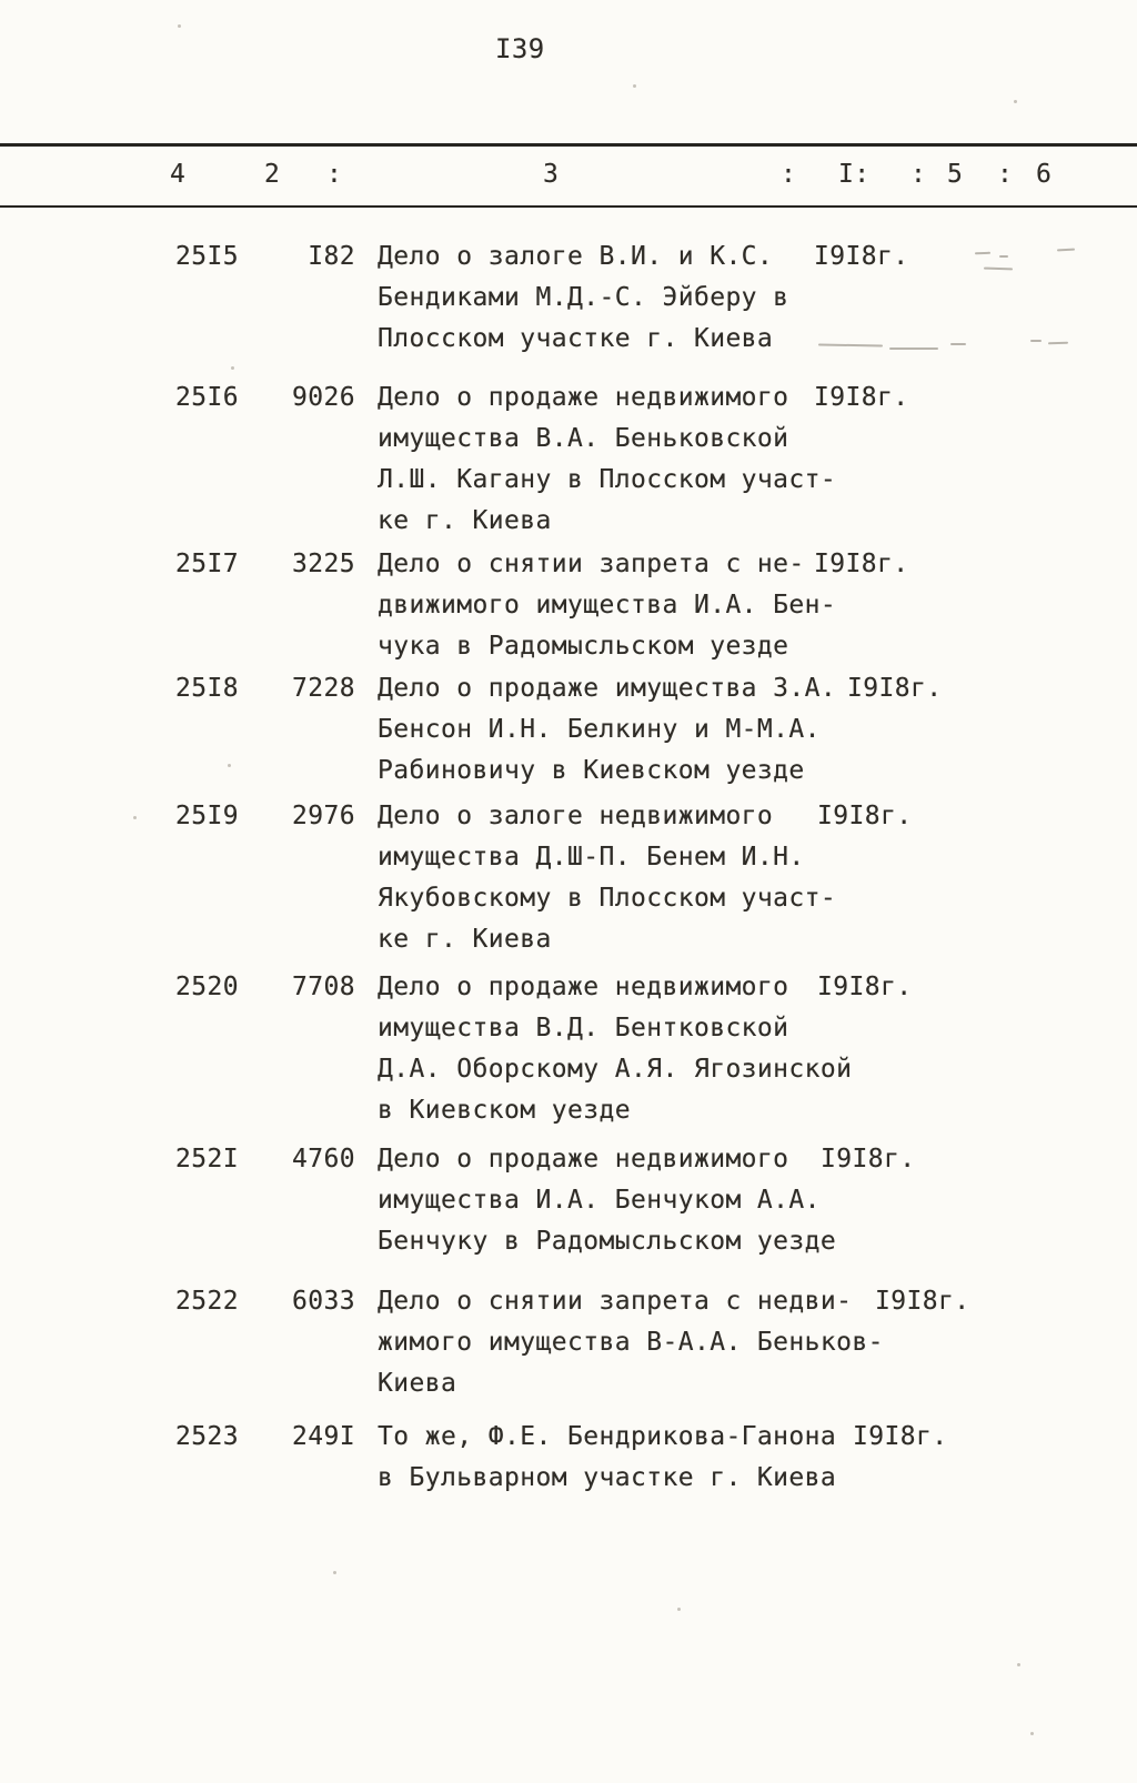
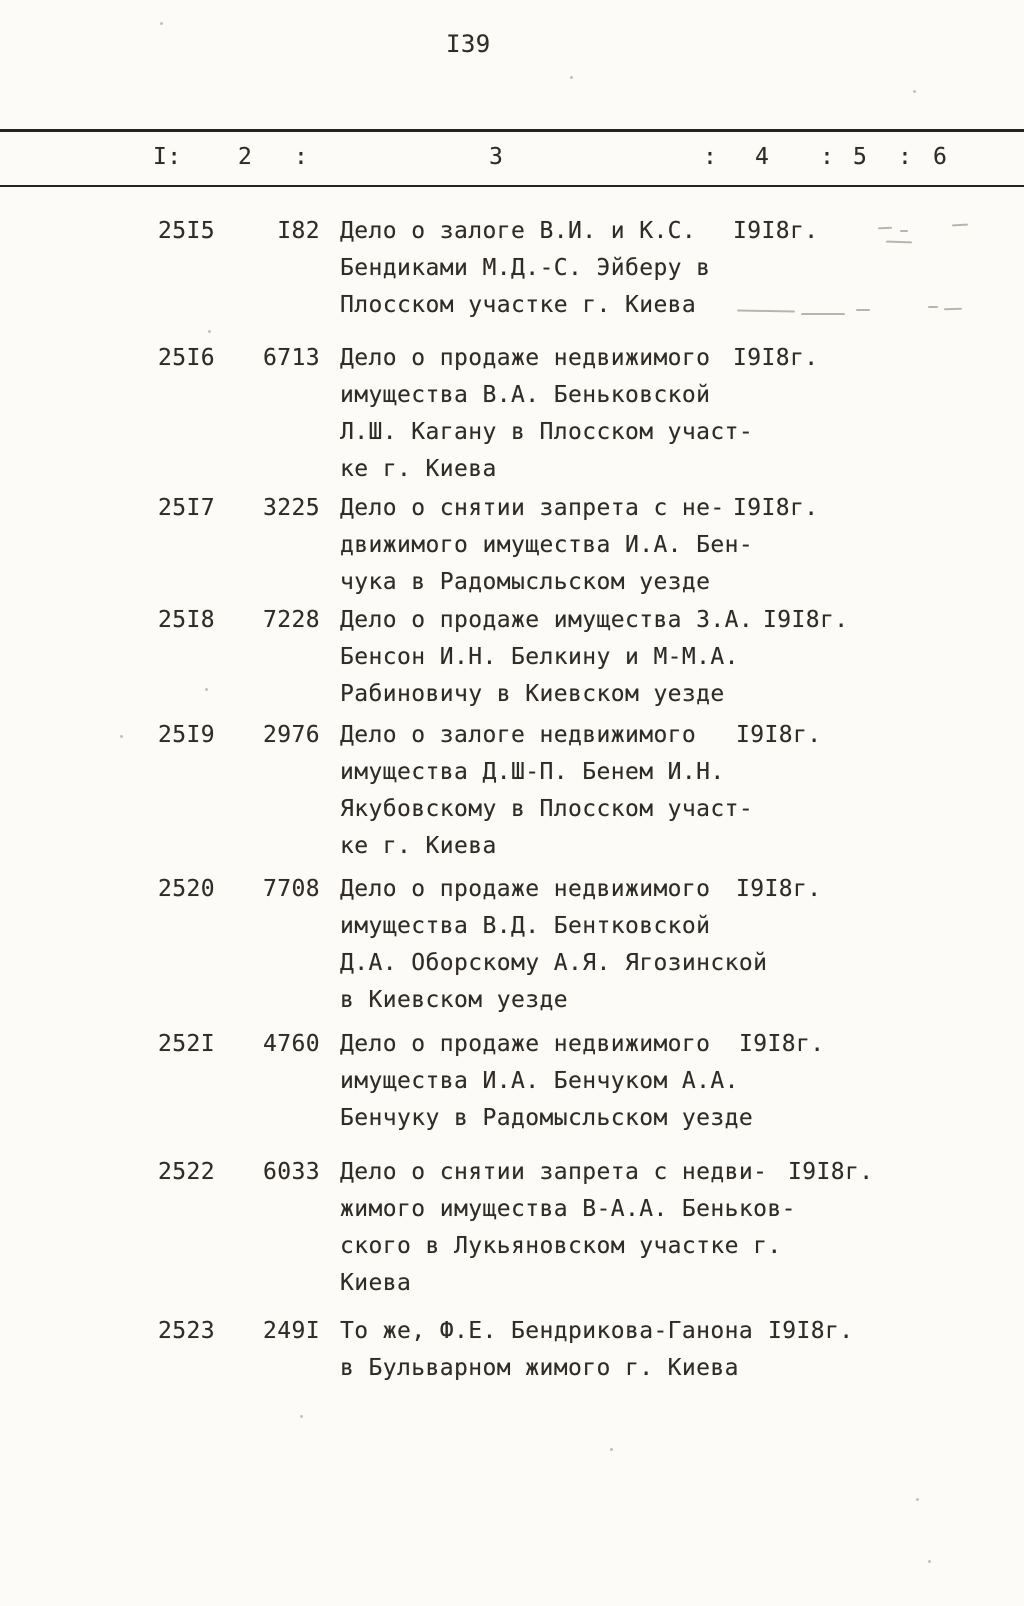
  I39
- 4
+ I:
  2
  :
  3
  :
- I:
+ 4
  :
  5
  :
  6
  25I5
  I82
  Дело о залоге В.И. и К.С.
  Бендиками М.Д.-С. Эйберу в
  Плосском участке г. Киева
  I9I8г.
  25I6
- 9026
+ 6713
  Дело о продаже недвижимого
  имущества В.А. Беньковской
  Л.Ш. Кагану в Плосском участ-
  ке г. Киева
  I9I8г.
  25I7
  3225
  Дело о снятии запрета с не-
  движимого имущества И.А. Бен-
  чука в Радомысльском уезде
  I9I8г.
  25I8
  7228
  Дело о продаже имущества З.А.
  Бенсон И.Н. Белкину и М-М.А.
  Рабиновичу в Киевском уезде
  I9I8г.
  25I9
  2976
  Дело о залоге недвижимого
  имущества Д.Ш-П. Бенем И.Н.
  Якубовскому в Плосском участ-
  ке г. Киева
  I9I8г.
  2520
  7708
  Дело о продаже недвижимого
  имущества В.Д. Бентковской
  Д.А. Оборскому А.Я. Ягозинской
  в Киевском уезде
  I9I8г.
  252I
  4760
  Дело о продаже недвижимого
  имущества И.А. Бенчуком А.А.
  Бенчуку в Радомысльском уезде
  I9I8г.
  2522
  6033
  Дело о снятии запрета с недви-
  жимого имущества В-А.А. Беньков-
+ ского в Лукьяновском участке г.
  Киева
  I9I8г.
  2523
  249I
  То же, Ф.Е. Бендрикова-Ганона
- в Бульварном участке г. Киева
+ в Бульварном жимого г. Киева
  I9I8г.
